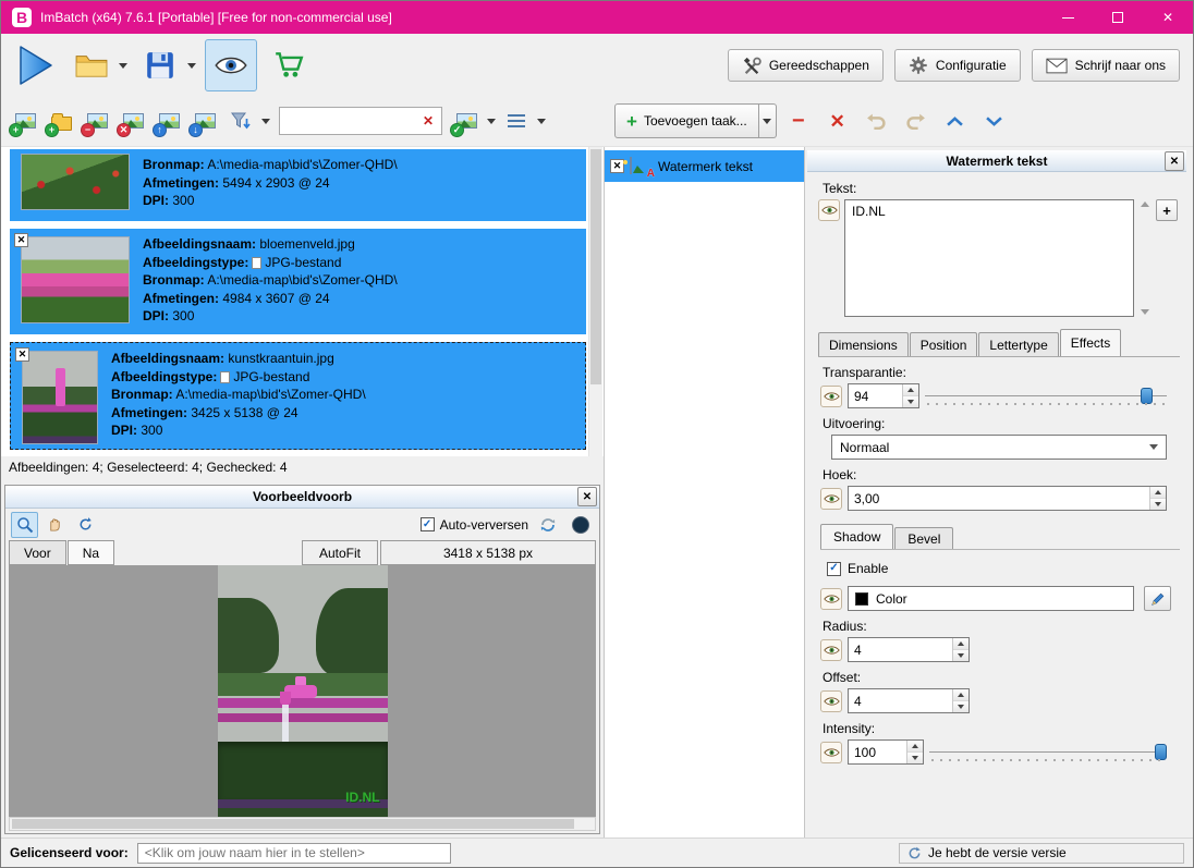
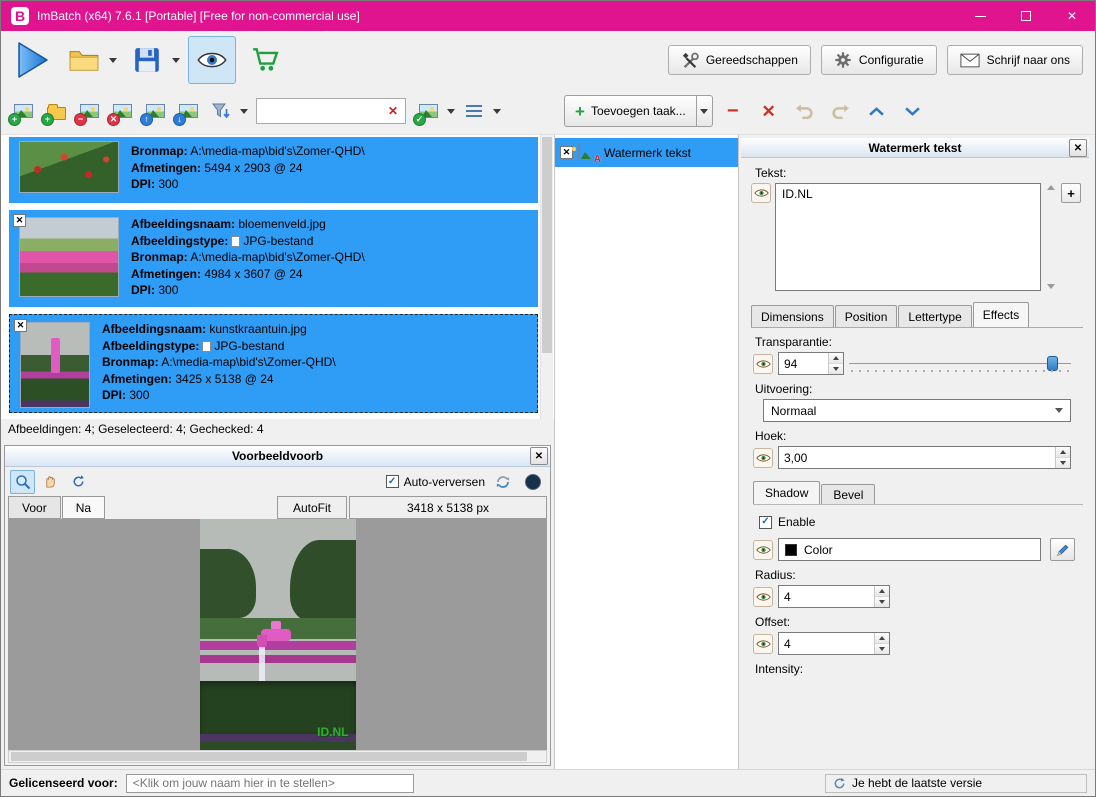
  B
  ImBatch (x64) 7.6.1 [Portable] [Free for non-commercial use]
  ✕
  Gereedschappen
  Configuratie
  Schrijf naar ons
  +
  +
  −
  ✕
  ↑
  ↓
  ✕
  ✓
  +
  Toevoegen taak...
  −
  ✕
  Bronmap: A:\media-map\bid's\Zomer-QHD\
  Afmetingen: 5494 x 2903 @ 24
  DPI: 300
  ✕
  Afbeeldingsnaam: bloemenveld.jpg
  Afbeeldingstype: JPG-bestand
  Bronmap: A:\media-map\bid's\Zomer-QHD\
  Afmetingen: 4984 x 3607 @ 24
  DPI: 300
  ✕
  Afbeeldingsnaam: kunstkraantuin.jpg
  Afbeeldingstype: JPG-bestand
  Bronmap: A:\media-map\bid's\Zomer-QHD\
  Afmetingen: 3425 x 5138 @ 24
  DPI: 300
  Afbeeldingen: 4; Geselecteerd: 4; Gechecked: 4
  Voorbeeldvoorb
  ✕
  ✓
  Auto-verversen
  Voor
  Na
  AutoFit
  3418 x 5138 px
  ID.NL
  ✕
  A
  Watermerk tekst
  Watermerk tekst
  ✕
  Tekst:
  ID.NL
  +
  Dimensions
  Position
  Lettertype
  Effects
  Transparantie:
  94
  Uitvoering:
  Normaal
  Hoek:
  3,00
  Shadow
  Bevel
  ✓
  Enable
  Color
  Radius:
  4
  Offset:
  4
  Intensity:
- 100
  Gelicenseerd voor:
  <Klik om jouw naam hier in te stellen>
- Je hebt de versie versie
+ Je hebt de laatste versie
